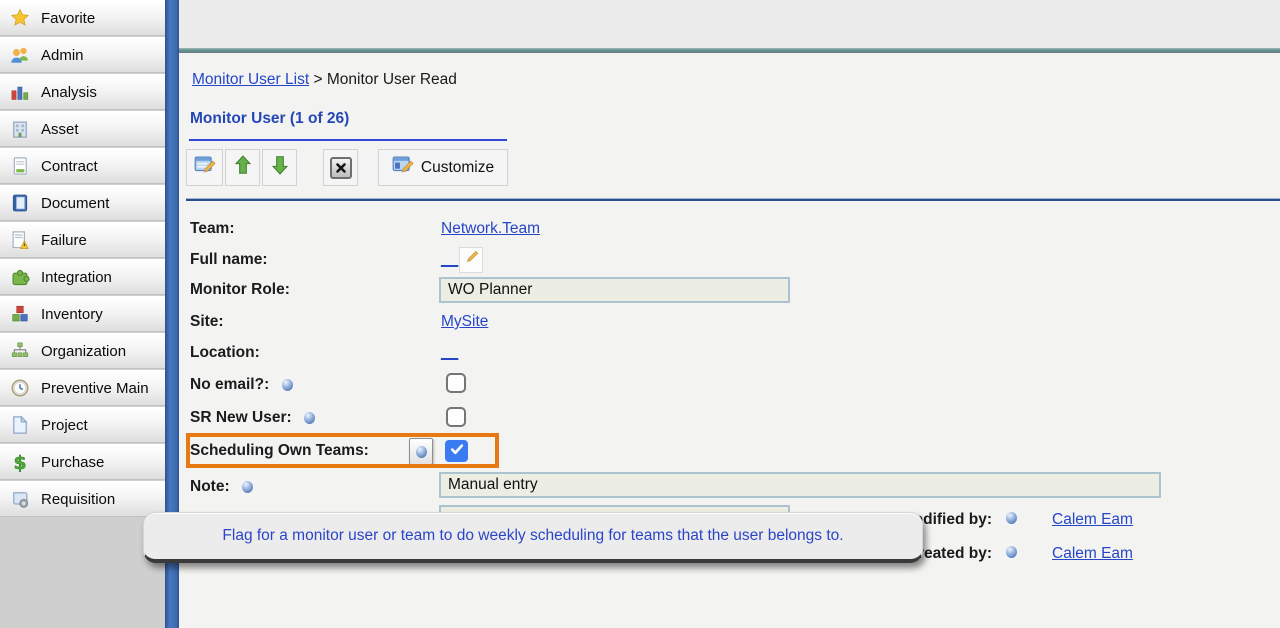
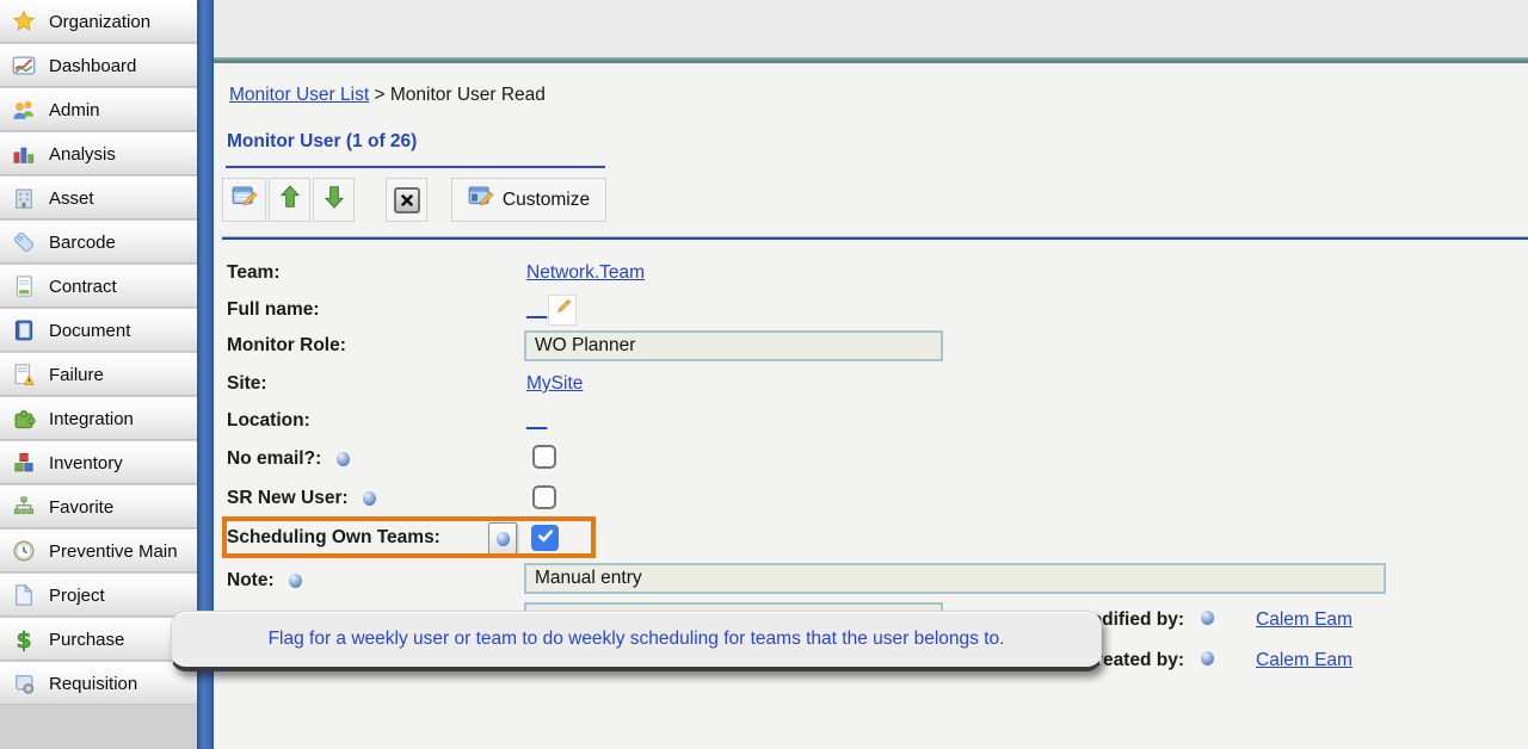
- Favorite
+ Organization
+ Dashboard
  Admin
  Analysis
  Asset
+ Barcode
  Contract
  Document
  Failure
  Integration
  Inventory
- Organization
+ Favorite
  Preventive Main
  Project
  $
  Purchase
  Requisition
  Monitor User List > Monitor User Read
  Monitor User (1 of 26)
  Customize
  Team:
  Network.Team
  Full name:
  __
  Monitor Role:
  WO Planner
  Site:
  MySite
  Location:
  __
  No email?:
  SR New User:
  Scheduling Own Teams:
  Note:
  Manual entry
  dified by:
  Calem Eam
  eated by:
  Calem Eam
- Flag for a monitor user or team to do weekly scheduling for teams that the user belongs to.
+ Flag for a weekly user or team to do weekly scheduling for teams that the user belongs to.
